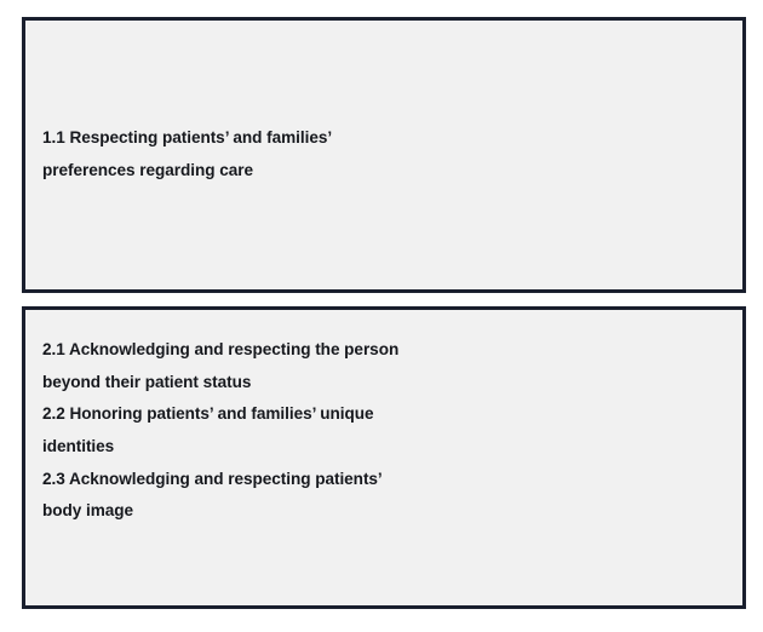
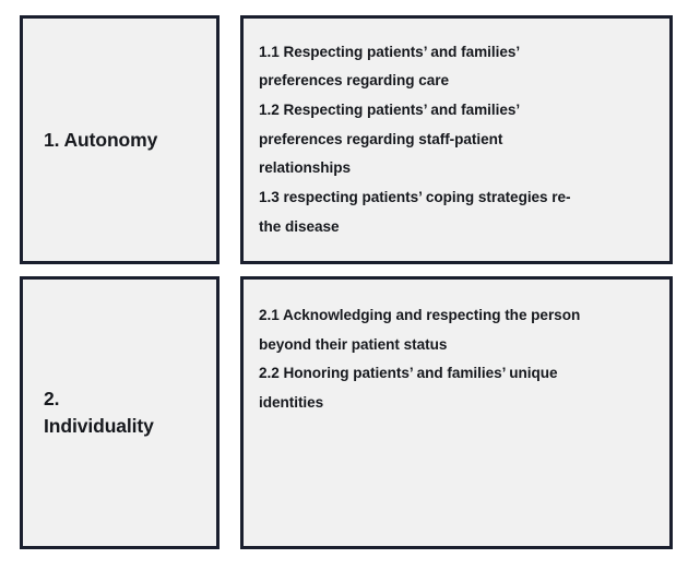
+ 1. Autonomy
  1.1 Respecting patients’ and families’
  preferences regarding care
+ 1.2 Respecting patients’ and families’
+ preferences regarding staff-patient
+ relationships
+ 1.3 respecting patients’ coping strategies re-
+ the disease
+ 2.
+ Individuality
  2.1 Acknowledging and respecting the person
  beyond their patient status
  2.2 Honoring patients’ and families’ unique
  identities
- 2.3 Acknowledging and respecting patients’
- body image
